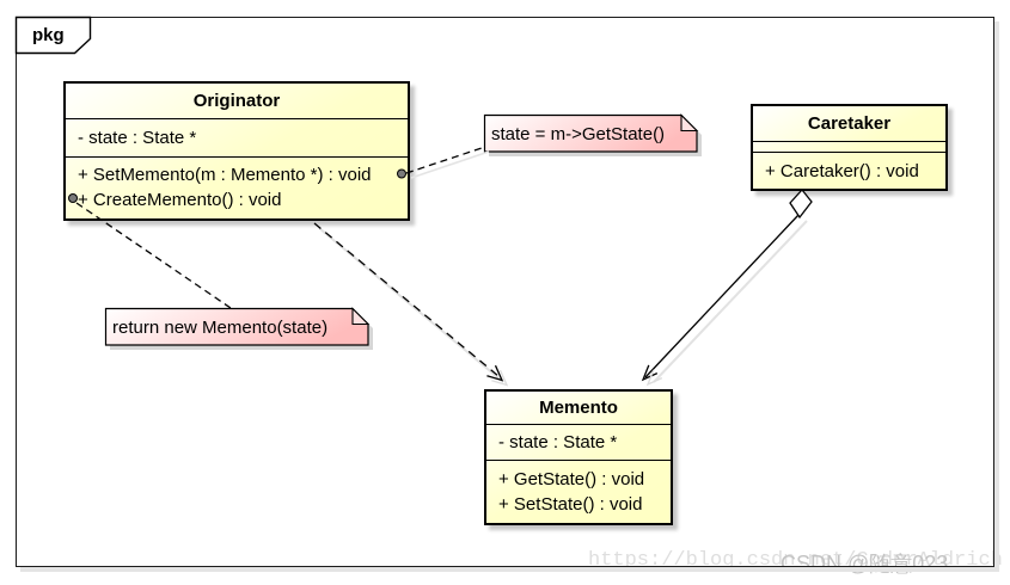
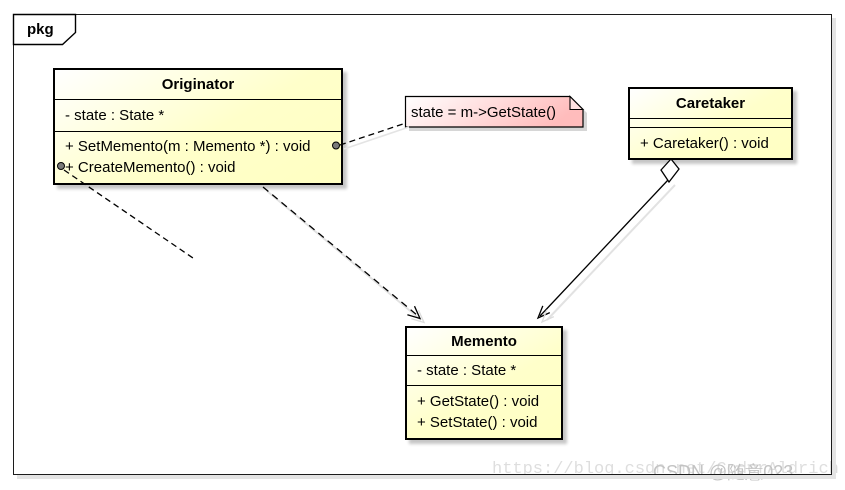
  https://blog.csdn.net/CoderAldrich
  CSDN @随意023
  Originator
  - state : State *
  + SetMemento(m : Memento *) : void
  + CreateMemento() : void
  Caretaker
  + Caretaker() : void
  Memento
  - state : State *
  + GetState() : void
  + SetState() : void
  state = m->GetState()
- return new Memento(state)
  pkg
